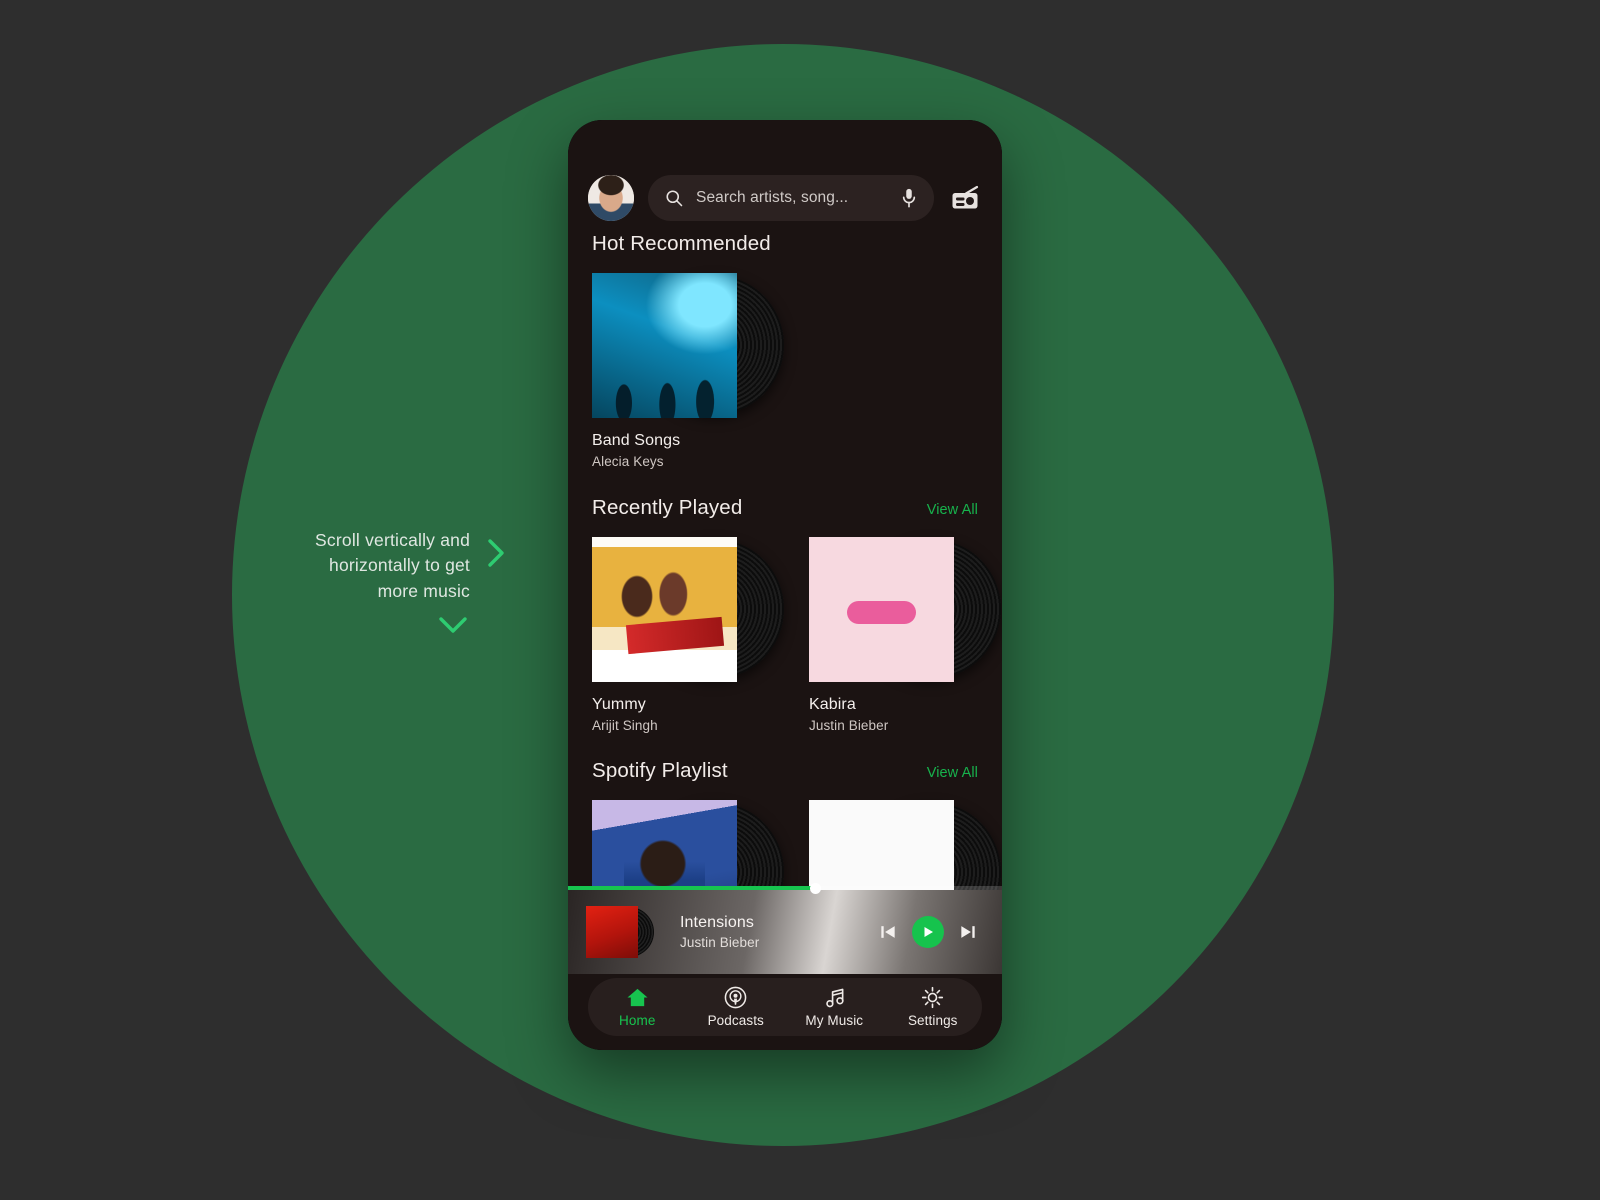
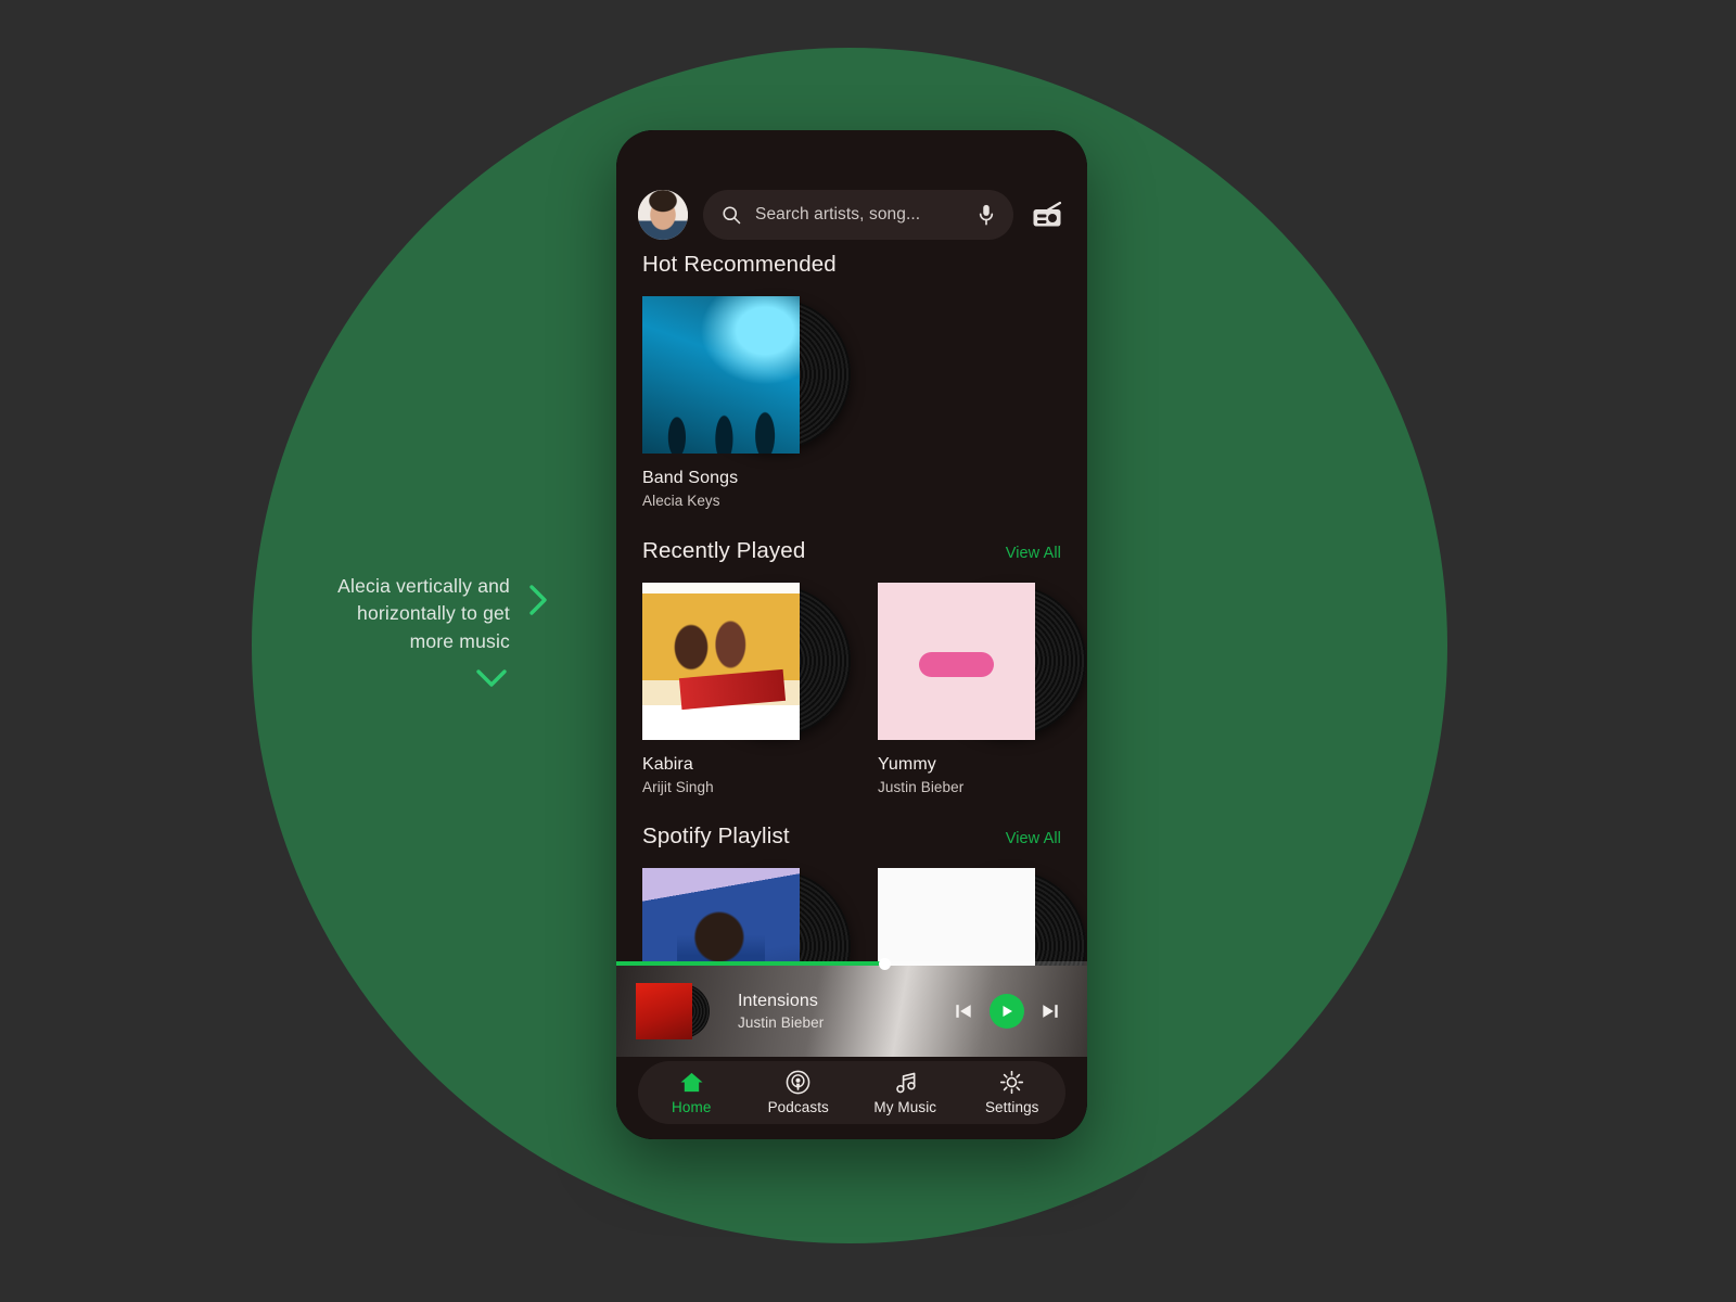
- Scroll vertically and horizontally to get more music
+ Alecia vertically and horizontally to get more music
  Search artists, song...
  Hot Recommended
  Band Songs
  Alecia Keys
  Recently Played
  View All
- Yummy
+ Kabira
  Arijit Singh
- Kabira
+ Yummy
  Justin Bieber
  Spotify Playlist
  View All
  Intensions
  Justin Bieber
  Home
  Podcasts
  My Music
  Settings
